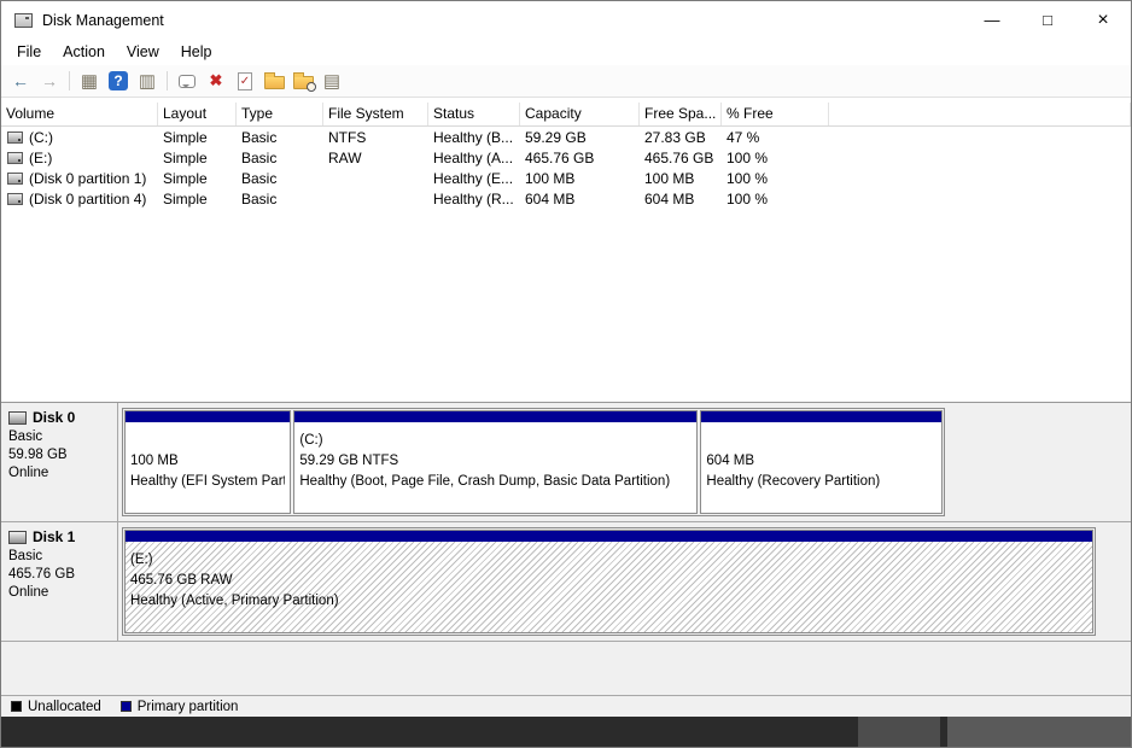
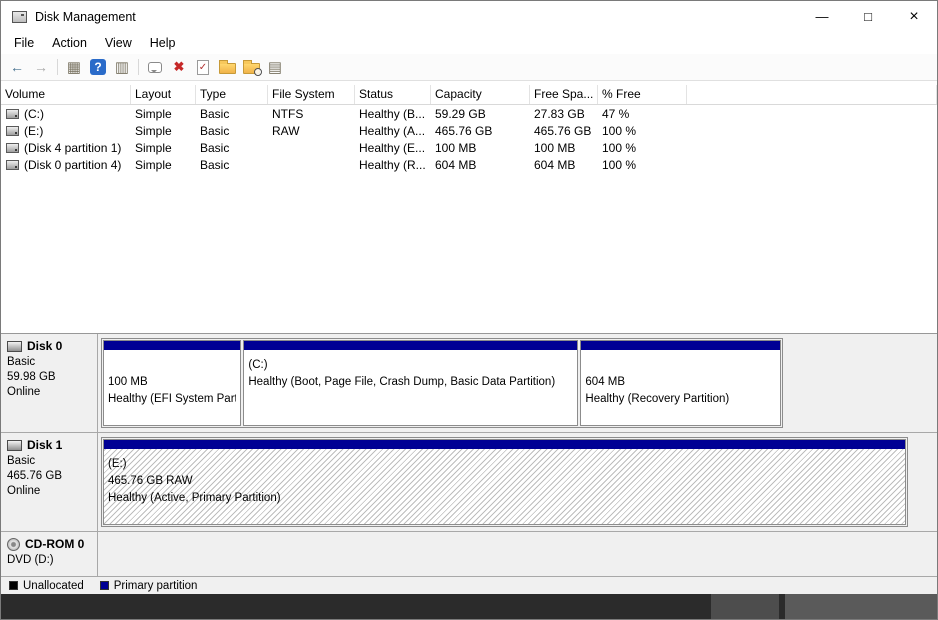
  Disk Management
  —
  □
  ×
  File
  Action
  View
  Help
  ←
  →
  ▦
  ?
  ▥
  ✖
  ✓
  ▤
  Volume
  Layout
  Type
  File System
  Status
  Capacity
  Free Spa...
  % Free
  (C:)
  Simple
  Basic
  NTFS
  Healthy (B...
  59.29 GB
  27.83 GB
  47 %
  (E:)
  Simple
  Basic
  RAW
  Healthy (A...
  465.76 GB
  465.76 GB
  100 %
- (Disk 0 partition 1)
+ (Disk 4 partition 1)
  Simple
  Basic
  Healthy (E...
  100 MB
  100 MB
  100 %
  (Disk 0 partition 4)
  Simple
  Basic
  Healthy (R...
  604 MB
  604 MB
  100 %
  Disk 0
  Basic
  59.98 GB
  Online
  100 MB
  Healthy (EFI System Part
  (C:)
- 59.29 GB NTFS
  Healthy (Boot, Page File, Crash Dump, Basic Data Partition)
  604 MB
  Healthy (Recovery Partition)
  Disk 1
  Basic
  465.76 GB
  Online
  (E:)
  465.76 GB RAW
  Healthy (Active, Primary Partition)
+ CD-ROM 0
+ DVD (D:)
  Unallocated
  Primary partition
